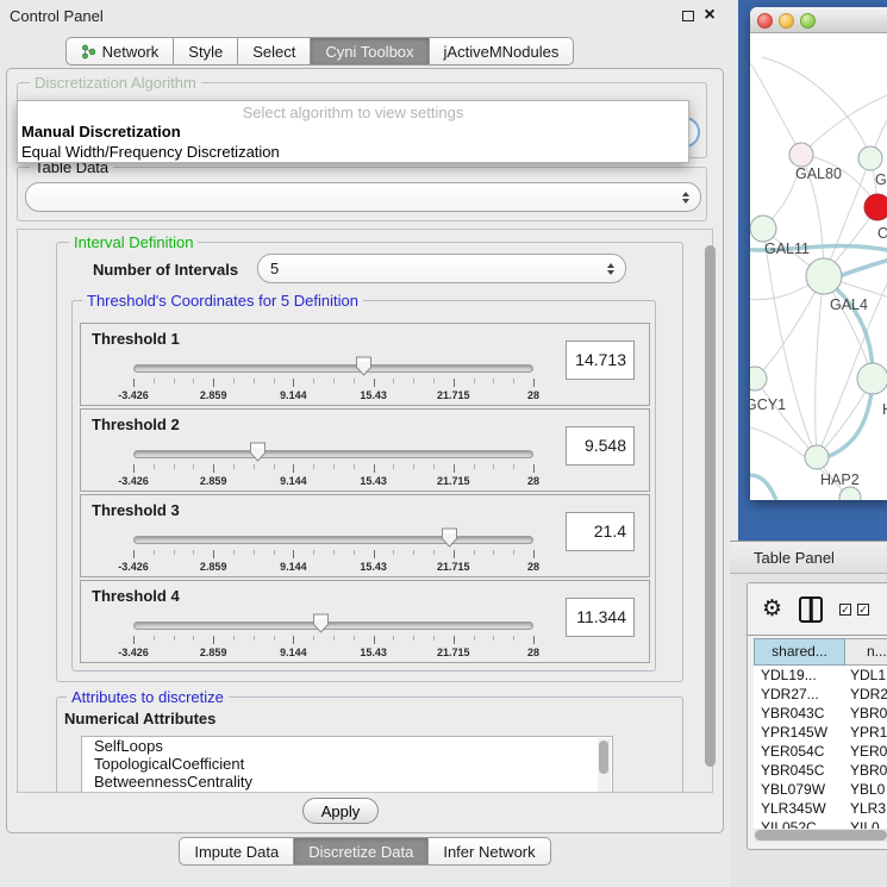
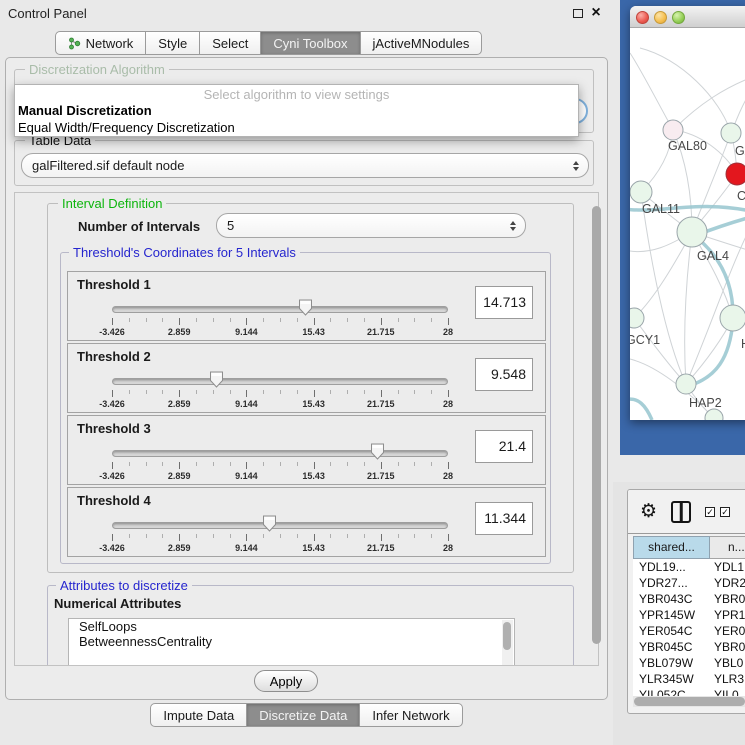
  Control Panel
  ×
  Network
  Style
  Select
  Cyni Toolbox
  jActiveMNodules
  Discretization Algorithm
  Table Data
+ galFiltered.sif default node
  Select algorithm to view settings
  Manual Discretization
  Equal Width/Frequency Discretization
  Interval Definition
  Number of Intervals
  5
- Threshold's Coordinates for 5 Definition
+ Threshold's Coordinates for 5 Intervals
  Threshold 1
  -3.426
  2.859
  9.144
  15.43
  21.715
  28
  14.713
  Threshold 2
  -3.426
  2.859
  9.144
  15.43
  21.715
  28
  9.548
  Threshold 3
  -3.426
  2.859
  9.144
  15.43
  21.715
  28
  21.4
  Threshold 4
  -3.426
  2.859
  9.144
  15.43
  21.715
  28
  11.344
  Attributes to discretize
  Numerical Attributes
  SelfLoops
- TopologicalCoefficient
  BetweennessCentrality
  Apply
  Impute Data
  Discretize Data
  Infer Network
  GAL80
  C
  GAL11
  GAL4
  GCY1
  HAP2
- Table Panel
  ⚙
  ✓
  ✓
  shared...
  n...
  YDL19...
  YDL1
  YDR27...
  YDR2
  YBR043C
  YBR0
  YPR145W
  YPR1
  YER054C
  YER0
  YBR045C
  YBR0
  YBL079W
  YBL0
  YLR345W
  YLR3
  YIL052C
  YIL0
